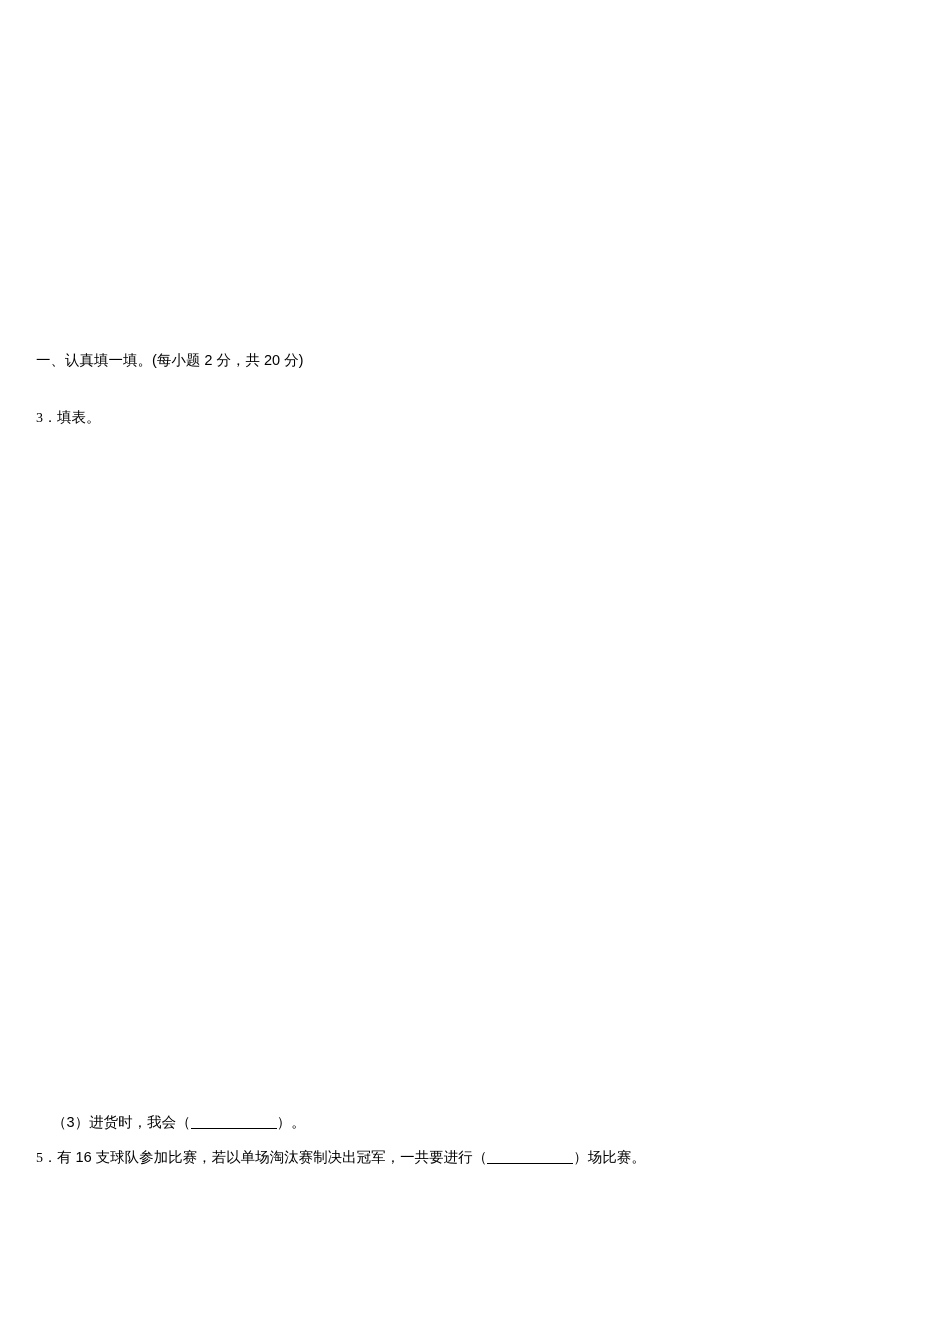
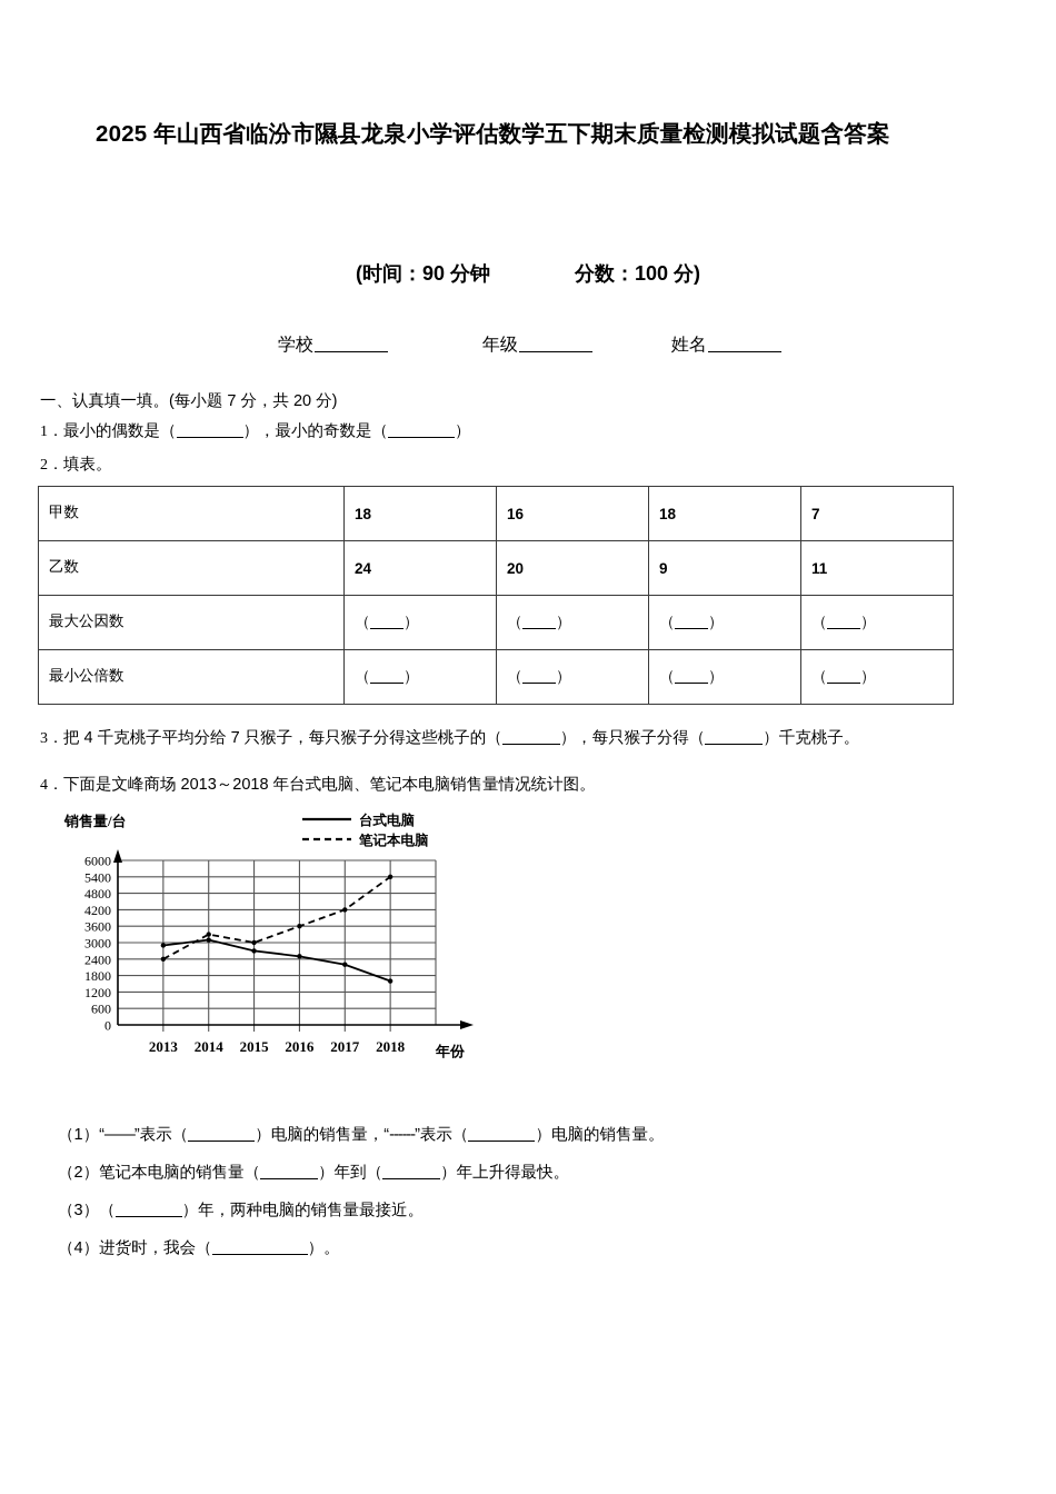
+ 2025 年山西省临汾市隰县龙泉小学评估数学五下期末质量检测模拟试题含答案
+ (时间：90 分钟 分数：100 分)
+ 学校 年级 姓名
- 一、认真填一填。(每小题 2 分，共 20 分)
+ 一、认真填一填。(每小题 7 分，共 20 分)
+ 1．最小的偶数是（ ），最小的奇数是（ ）
- 3．填表。
+ 2．填表。
+ 甲数	18	16	18	7
+ 乙数	24	20	9	11
+ 最大公因数	（ ）	（ ）	（ ）	（ ）
+ 最小公倍数	（ ）	（ ）	（ ）	（ ）
+ 3．把 4 千克桃子平均分给 7 只猴子，每只猴子分得这些桃子的（ ），每只猴子分得（ ）千克桃子。
+ 4．下面是文峰商场 2013～2018 年台式电脑、笔记本电脑销售量情况统计图。
+ 销售量/台
+ 台式电脑
+ 笔记本电脑
+ 0
+ 600
+ 1200
+ 1800
+ 2400
+ 3000
+ 3600
+ 4200
+ 4800
+ 5400
+ 6000
+ 2013
+ 2014
+ 2015
+ 2016
+ 2017
+ 2018
+ 年份
+ （1）“——”表示（ ）电脑的销售量，“------”表示（ ）电脑的销售量。
+ （2）笔记本电脑的销售量（ ）年到（ ）年上升得最快。
+ （3）（ ）年，两种电脑的销售量最接近。
- （3）进货时，我会（ ）。
+ （4）进货时，我会（ ）。
- 5．有 16 支球队参加比赛，若以单场淘汰赛制决出冠军，一共要进行（ ）场比赛。
